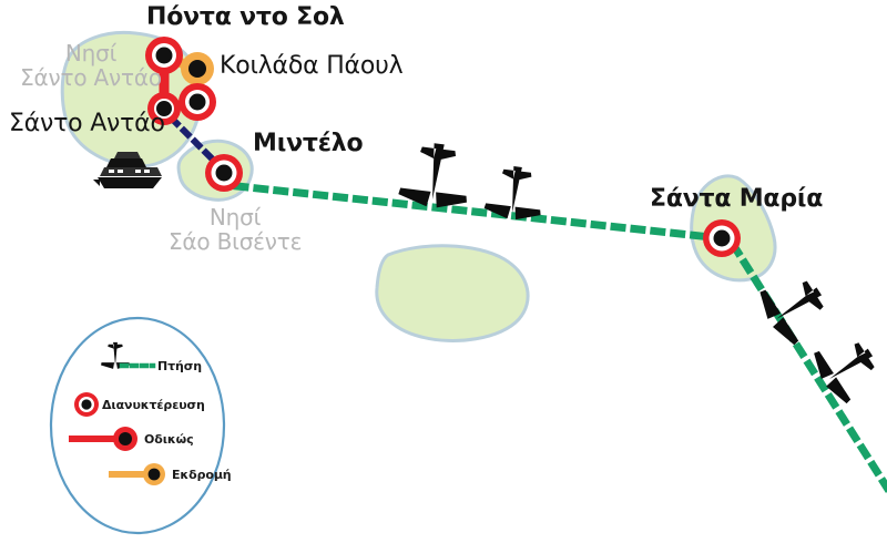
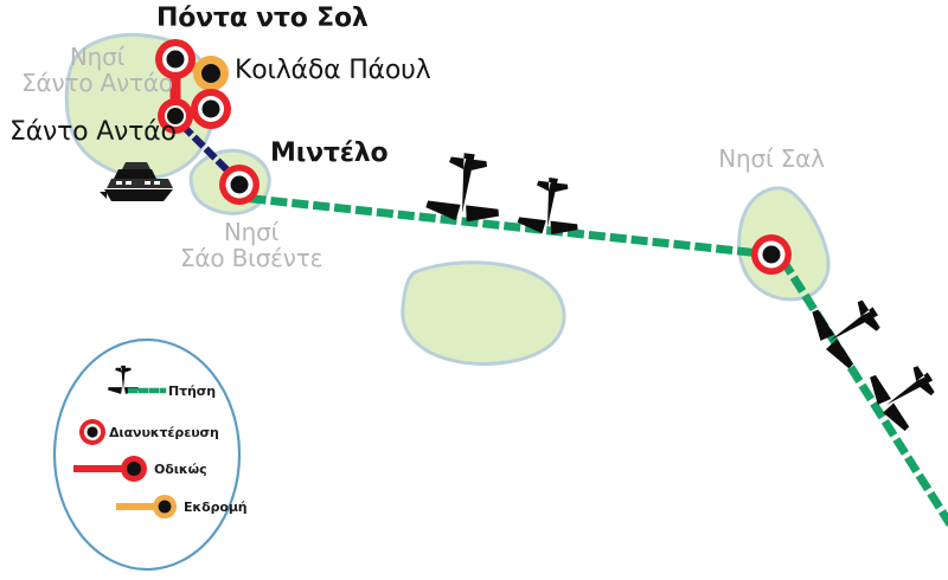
  Νησί
  Σάντο Αντάο
  Νησί
  Σάο Βισέντε
+ Νησί Σαλ
  Πόντα ντο Σολ
  Κοιλάδα Πάουλ
  Σάντο Αντάο
  Μιντέλο
- Σάντα Μαρία
  Πτήση
  Διανυκτέρευση
  Οδικώς
  Εκδρομή
